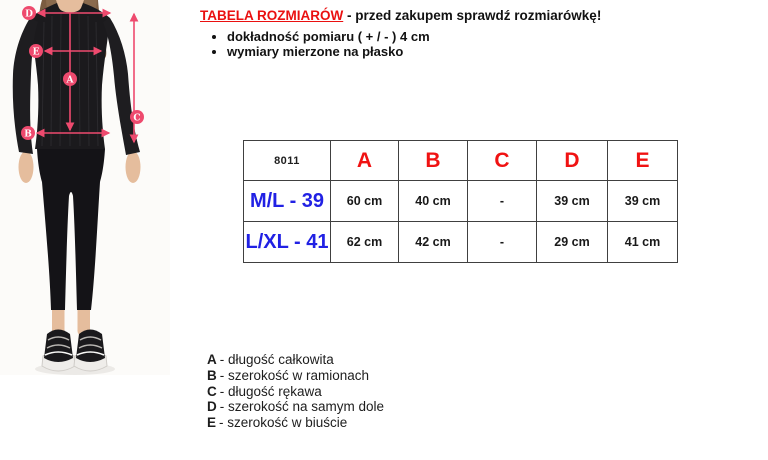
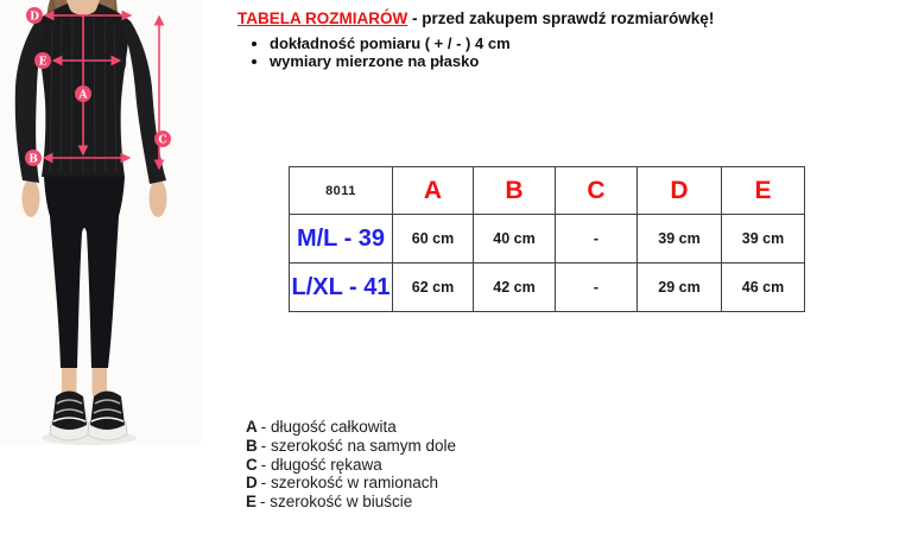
  D
  E
  A
  B
  C
  TABELA ROZMIARÓW - przed zakupem sprawdź rozmiarówkę!
  dokładność pomiaru ( + / - ) 4 cm
  wymiary mierzone na płasko
  8011	A	B	C	D	E
  M/L - 39	60 cm	40 cm	-	39 cm	39 cm
- L/XL - 41	62 cm	42 cm	-	29 cm	41 cm
+ L/XL - 41	62 cm	42 cm	-	29 cm	46 cm
  A - długość całkowita
- B - szerokość w ramionach
+ B - szerokość na samym dole
  C - długość rękawa
- D - szerokość na samym dole
+ D - szerokość w ramionach
  E - szerokość w biuście
